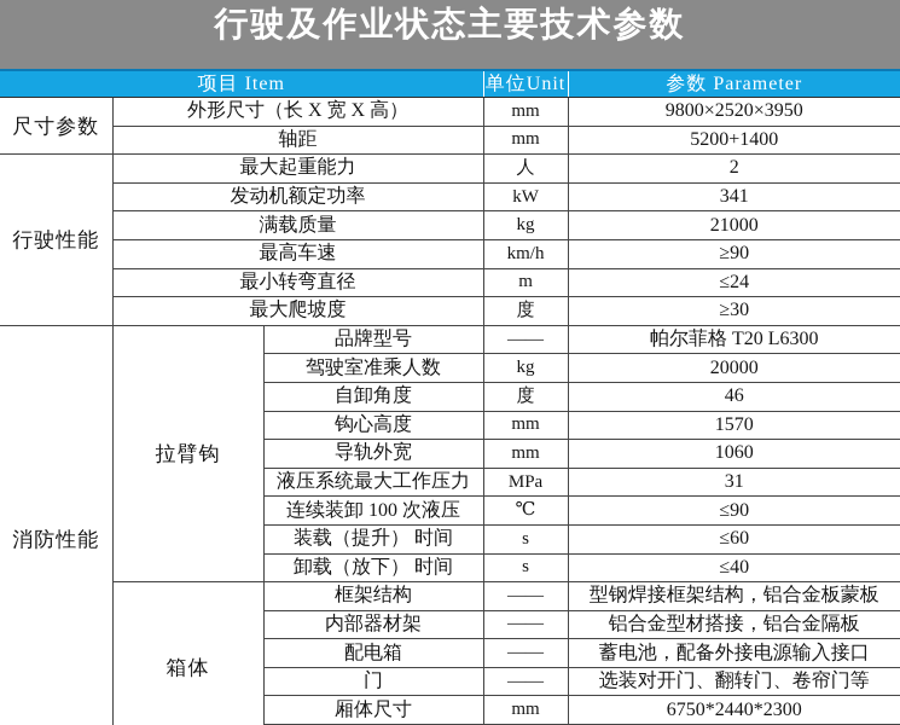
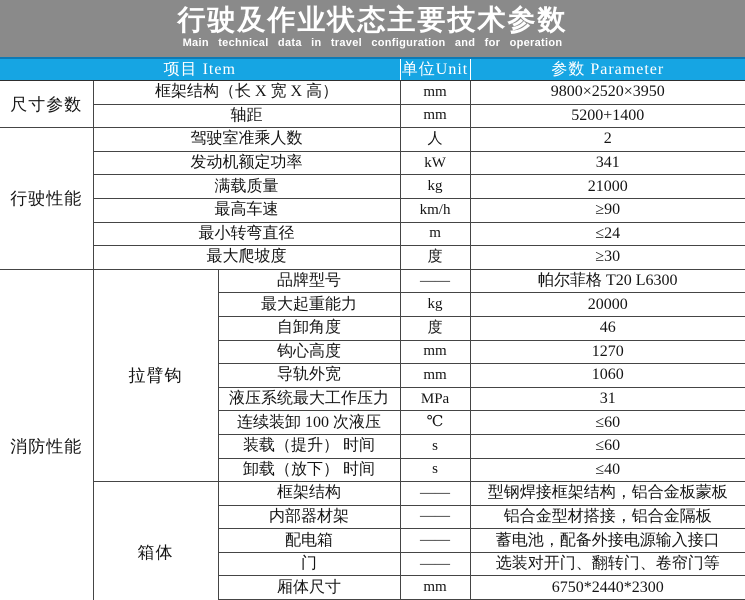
  行驶及作业状态主要技术参数
+ Main technical data in travel configuration and for operation
  项目 Item	单位Unit	参数 Parameter
- 尺寸参数	外形尺寸（长 X 宽 X 高）	mm	9800×2520×3950
+ 尺寸参数	框架结构（长 X 宽 X 高）	mm	9800×2520×3950
  轴距	mm	5200+1400
- 行驶性能	最大起重能力	人	2
+ 行驶性能	驾驶室准乘人数	人	2
  发动机额定功率	kW	341
  满载质量	kg	21000
  最高车速	km/h	≥90
  最小转弯直径	m	≤24
  最大爬坡度	度	≥30
  消防性能	拉臂钩	品牌型号	——	帕尔菲格 T20 L6300
- 驾驶室准乘人数	kg	20000
+ 最大起重能力	kg	20000
  自卸角度	度	46
- 钩心高度	mm	1570
+ 钩心高度	mm	1270
  导轨外宽	mm	1060
  液压系统最大工作压力	MPa	31
- 连续装卸 100 次液压	℃	≤90
+ 连续装卸 100 次液压	℃	≤60
  装载（提升） 时间	s	≤60
  卸载（放下） 时间	s	≤40
  箱体	框架结构	——	型钢焊接框架结构，铝合金板蒙板
  内部器材架	——	铝合金型材搭接，铝合金隔板
  配电箱	——	蓄电池，配备外接电源输入接口
  门	——	选装对开门、翻转门、卷帘门等
  厢体尺寸	mm	6750*2440*2300
